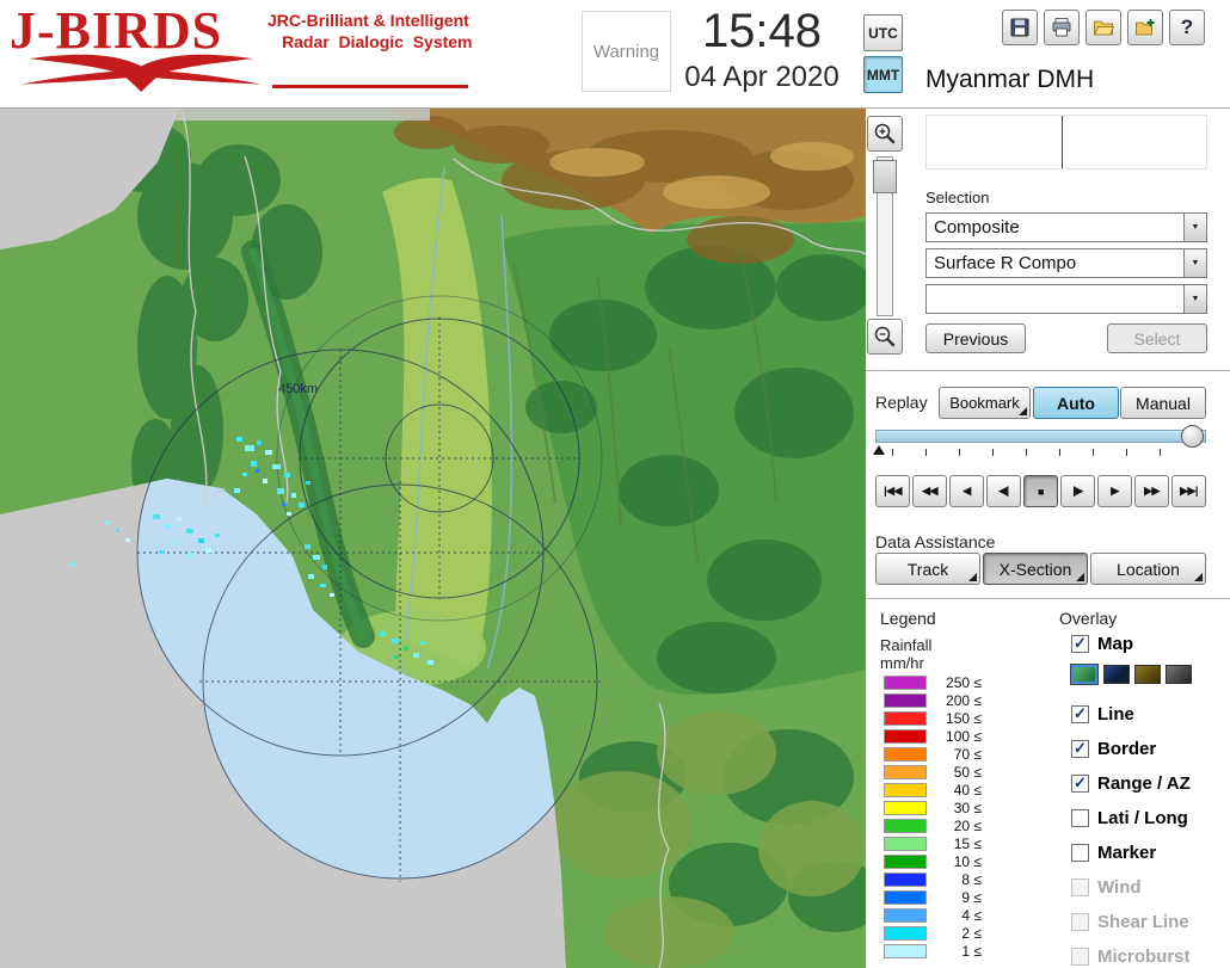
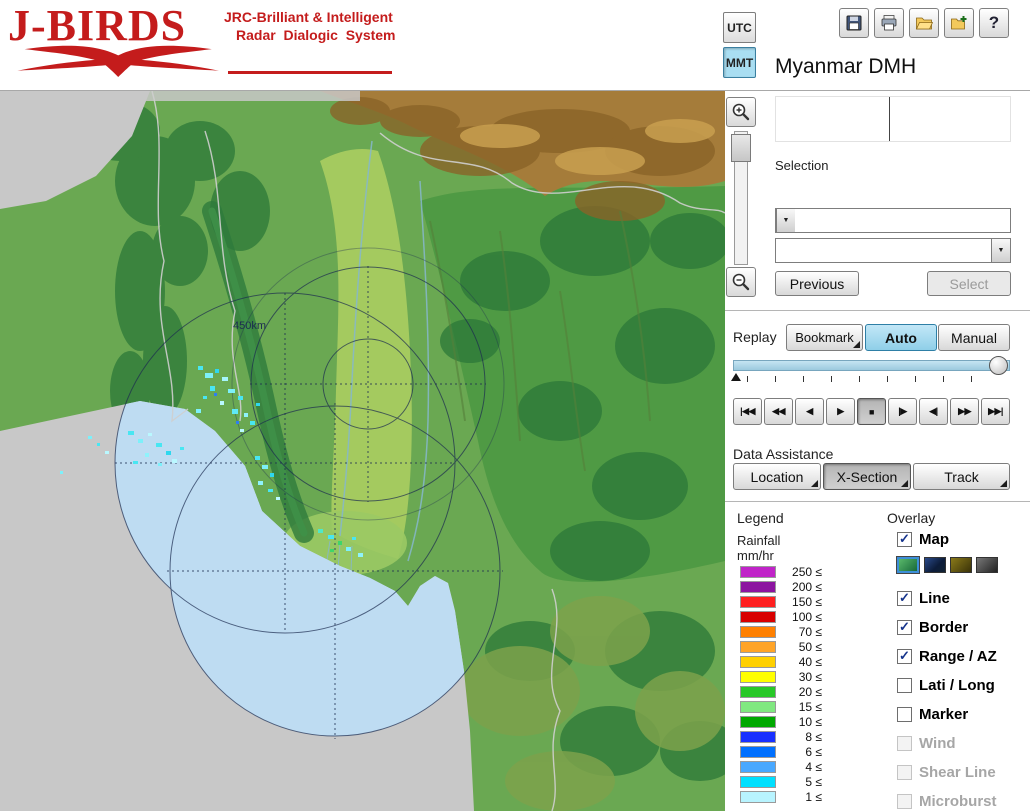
  J-BIRDS
  JRC-Brilliant & Intelligent
  Radar Dialogic System
- Warning
- 15:48
- 04 Apr 2020
  UTC
  MMT
  ?
  Myanmar DMH
  450km
  Selection
- Composite
- Surface R Compo
  Previous
  Select
  Replay
  Bookmark
  Auto
  Manual
  |◀◀
  ◀◀
  ◀
- ◀|
+ ▶
  ■
  |▶
- ▶
+ ◀|
  ▶▶
  ▶▶|
  Data Assistance
- Track
+ Location
  X-Section
- Location
+ Track
  Legend
  Rainfall
  mm/hr
  250 ≤
  200 ≤
  150 ≤
  100 ≤
  70 ≤
  50 ≤
  40 ≤
  30 ≤
  20 ≤
  15 ≤
  10 ≤
  8 ≤
- 9 ≤
+ 6 ≤
  4 ≤
- 2 ≤
+ 5 ≤
  1 ≤
  Overlay
  ✓
  Map
  ✓
  Line
  ✓
  Border
  ✓
  Range / AZ
  Lati / Long
  Marker
  Wind
  Shear Line
  Microburst
